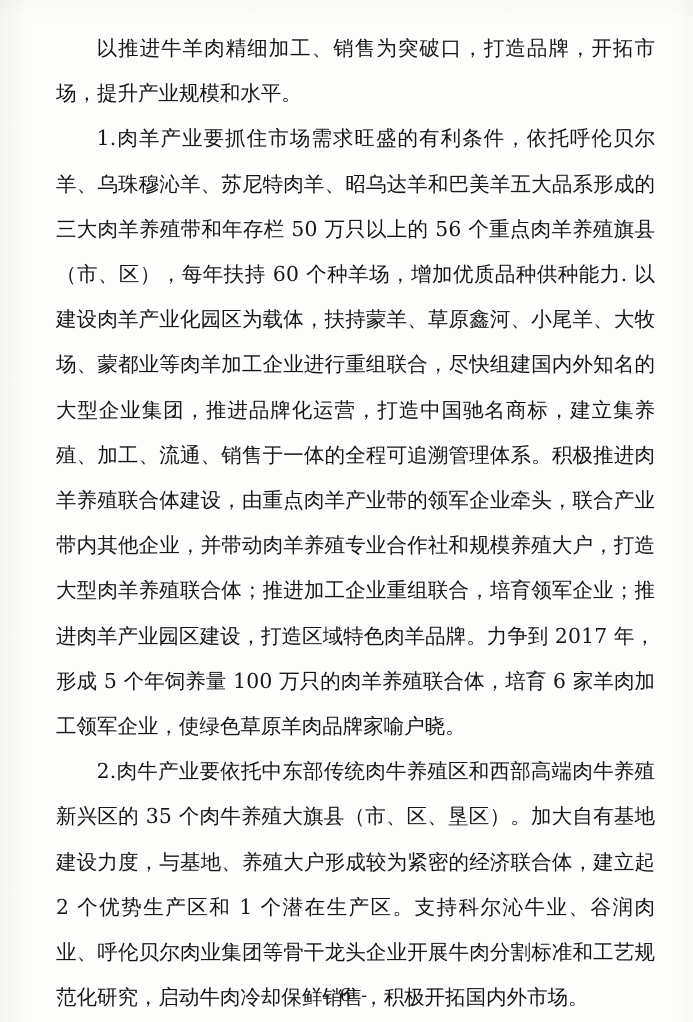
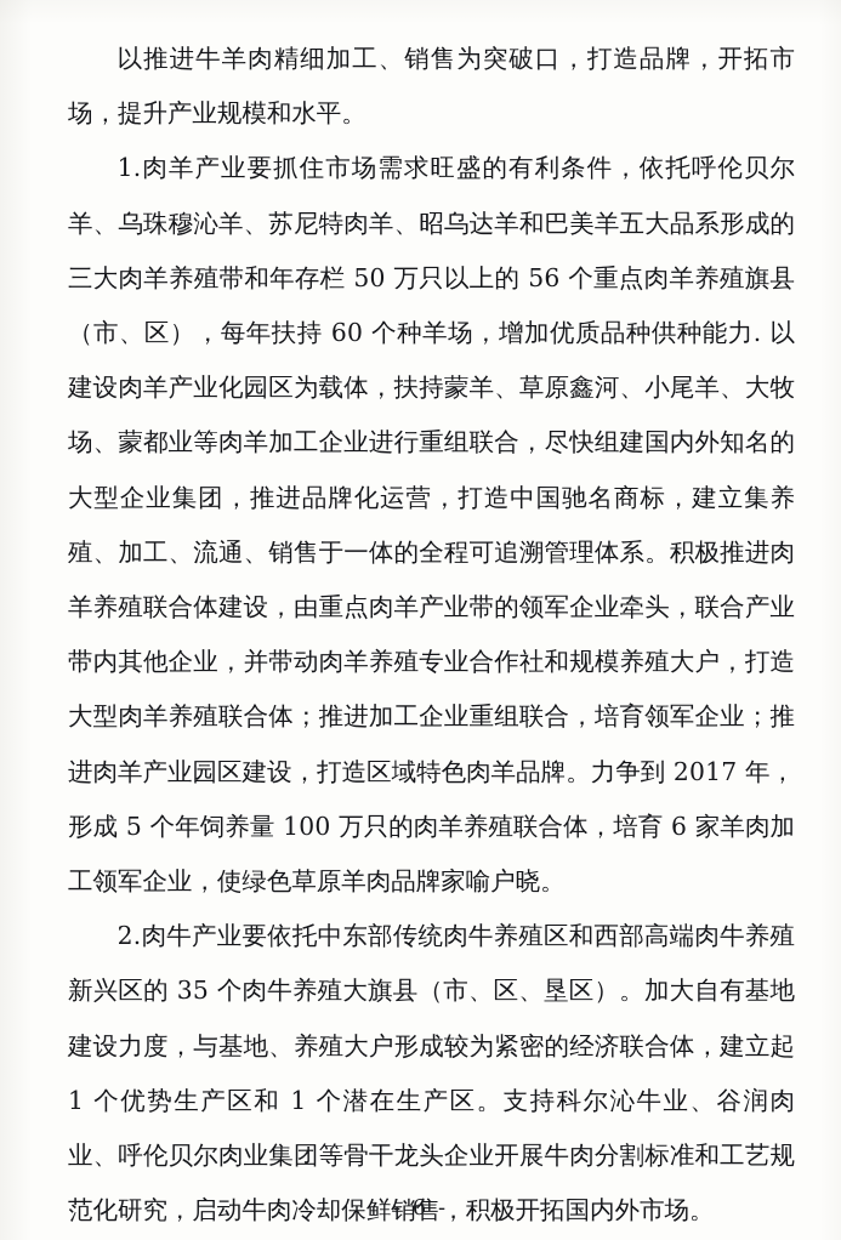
  以推进牛羊肉精细加工、销售为突破口，打造品牌，开拓市场，提升产业规模和水平。
  1.肉羊产业要抓住市场需求旺盛的有利条件，依托呼伦贝尔羊、乌珠穆沁羊、苏尼特肉羊、昭乌达羊和巴美羊五大品系形成的三大肉羊养殖带和年存栏 50 万只以上的 56 个重点肉羊养殖旗县（市、区），每年扶持 60 个种羊场，增加优质品种供种能力. 以建设肉羊产业化园区为载体，扶持蒙羊、草原鑫河、小尾羊、大牧场、蒙都业等肉羊加工企业进行重组联合，尽快组建国内外知名的大型企业集团，推进品牌化运营，打造中国驰名商标，建立集养殖、加工、流通、销售于一体的全程可追溯管理体系。积极推进肉羊养殖联合体建设，由重点肉羊产业带的领军企业牵头，联合产业带内其他企业，并带动肉羊养殖专业合作社和规模养殖大户，打造大型肉羊养殖联合体；推进加工企业重组联合，培育领军企业；推进肉羊产业园区建设，打造区域特色肉羊品牌。力争到 2017 年，形成 5 个年饲养量 100 万只的肉羊养殖联合体，培育 6 家羊肉加工领军企业，使绿色草原羊肉品牌家喻户晓。
- 2.肉牛产业要依托中东部传统肉牛养殖区和西部高端肉牛养殖新兴区的 35 个肉牛养殖大旗县（市、区、垦区）。加大自有基地建设力度，与基地、养殖大户形成较为紧密的经济联合体，建立起 2 个优势生产区和 1 个潜在生产区。支持科尔沁牛业、谷润肉业、呼伦贝尔肉业集团等骨干龙头企业开展牛肉分割标准和工艺规范化研究，启动牛肉冷却保鲜销售，积极开拓国内外市场。
+ 2.肉牛产业要依托中东部传统肉牛养殖区和西部高端肉牛养殖新兴区的 35 个肉牛养殖大旗县（市、区、垦区）。加大自有基地建设力度，与基地、养殖大户形成较为紧密的经济联合体，建立起 1 个优势生产区和 1 个潜在生产区。支持科尔沁牛业、谷润肉业、呼伦贝尔肉业集团等骨干龙头企业开展牛肉分割标准和工艺规范化研究，启动牛肉冷却保鲜销售，积极开拓国内外市场。
  - 6 -
